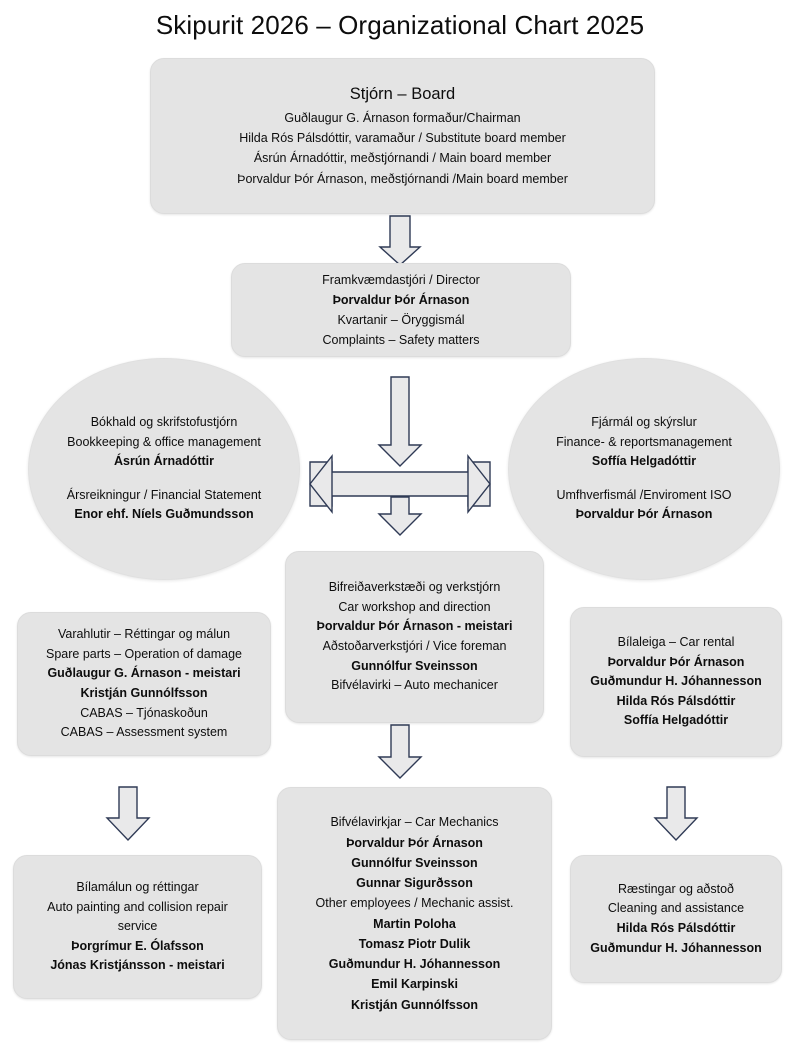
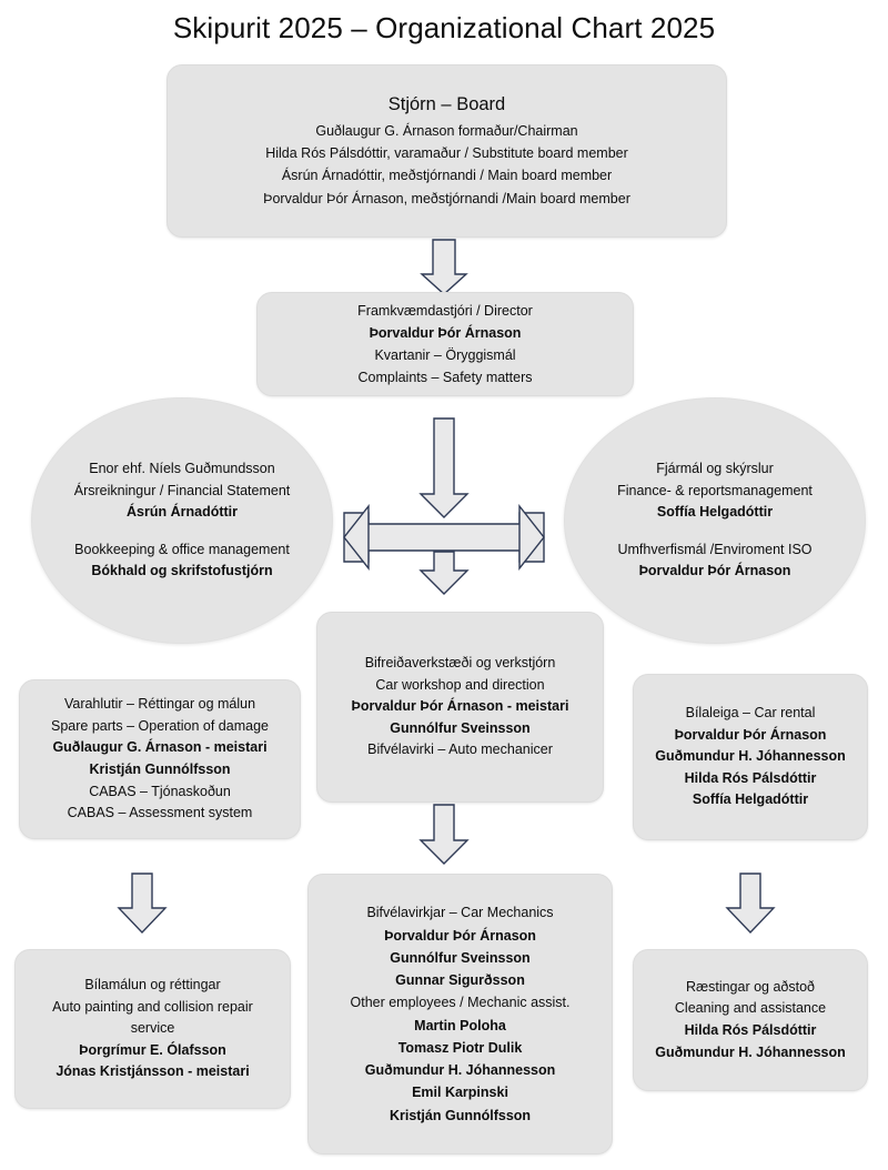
- Skipurit 2026 – Organizational Chart 2025
+ Skipurit 2025 – Organizational Chart 2025
  Stjórn – Board
  Guðlaugur G. Árnason formaður/Chairman
  Hilda Rós Pálsdóttir, varamaður / Substitute board member
  Ásrún Árnadóttir, meðstjórnandi / Main board member
  Þorvaldur Þór Árnason, meðstjórnandi /Main board member
  Framkvæmdastjóri / Director
  Þorvaldur Þór Árnason
  Kvartanir – Öryggismál
  Complaints – Safety matters
- Bókhald og skrifstofustjórn
+ Enor ehf. Níels Guðmundsson
- Bookkeeping & office management
+ Ársreikningur / Financial Statement
  Ásrún Árnadóttir
- Ársreikningur / Financial Statement
+ Bookkeeping & office management
- Enor ehf. Níels Guðmundsson
+ Bókhald og skrifstofustjórn
  Fjármál og skýrslur
  Finance- & reportsmanagement
  Soffía Helgadóttir
  Umfhverfismál /Enviroment ISO
  Þorvaldur Þór Árnason
  Bifreiðaverkstæði og verkstjórn
  Car workshop and direction
  Þorvaldur Þór Árnason - meistari
- Aðstoðarverkstjóri / Vice foreman
  Gunnólfur Sveinsson
  Bifvélavirki – Auto mechanicer
  Varahlutir – Réttingar og málun
  Spare parts – Operation of damage
  Guðlaugur G. Árnason - meistari
  Kristján Gunnólfsson
  CABAS – Tjónaskoðun
  CABAS – Assessment system
  Bílaleiga – Car rental
  Þorvaldur Þór Árnason
  Guðmundur H. Jóhannesson
  Hilda Rós Pálsdóttir
  Soffía Helgadóttir
  Bifvélavirkjar – Car Mechanics
  Þorvaldur Þór Árnason
  Gunnólfur Sveinsson
  Gunnar Sigurðsson
  Other employees / Mechanic assist.
  Martin Poloha
  Tomasz Piotr Dulik
  Guðmundur H. Jóhannesson
  Emil Karpinski
  Kristján Gunnólfsson
  Bílamálun og réttingar
  Auto painting and collision repair
  service
  Þorgrímur E. Ólafsson
  Jónas Kristjánsson - meistari
  Ræstingar og aðstoð
  Cleaning and assistance
  Hilda Rós Pálsdóttir
  Guðmundur H. Jóhannesson
